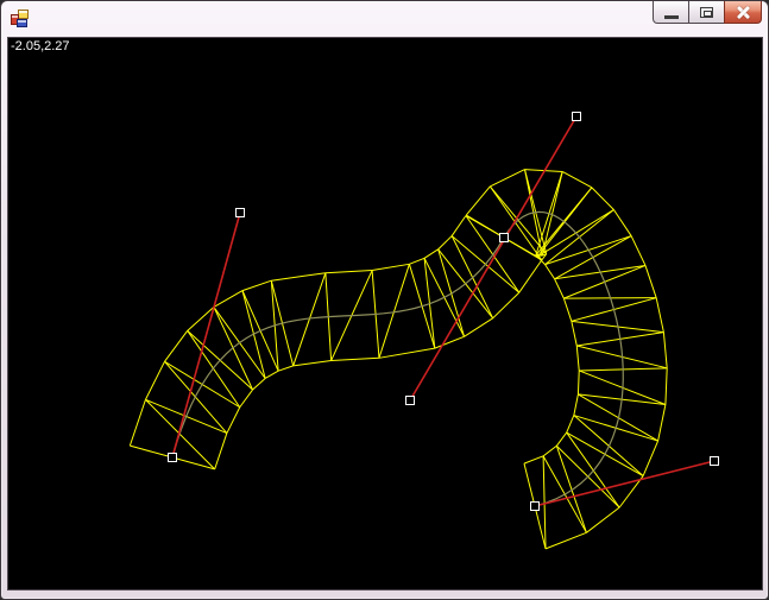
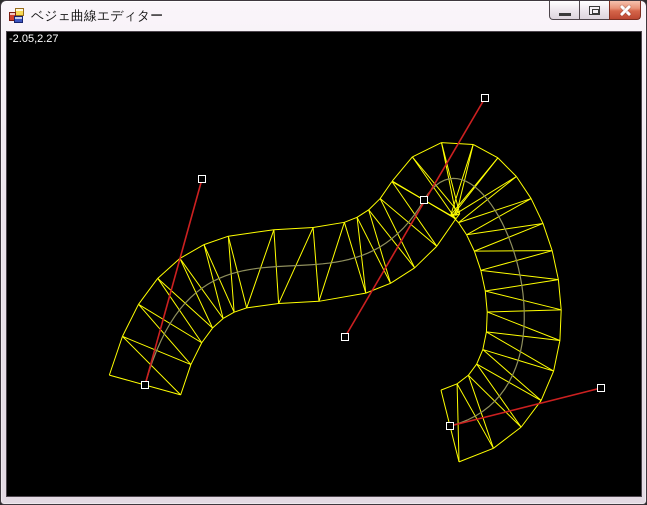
+ ベジェ曲線エディター
  -2.05,2.27
